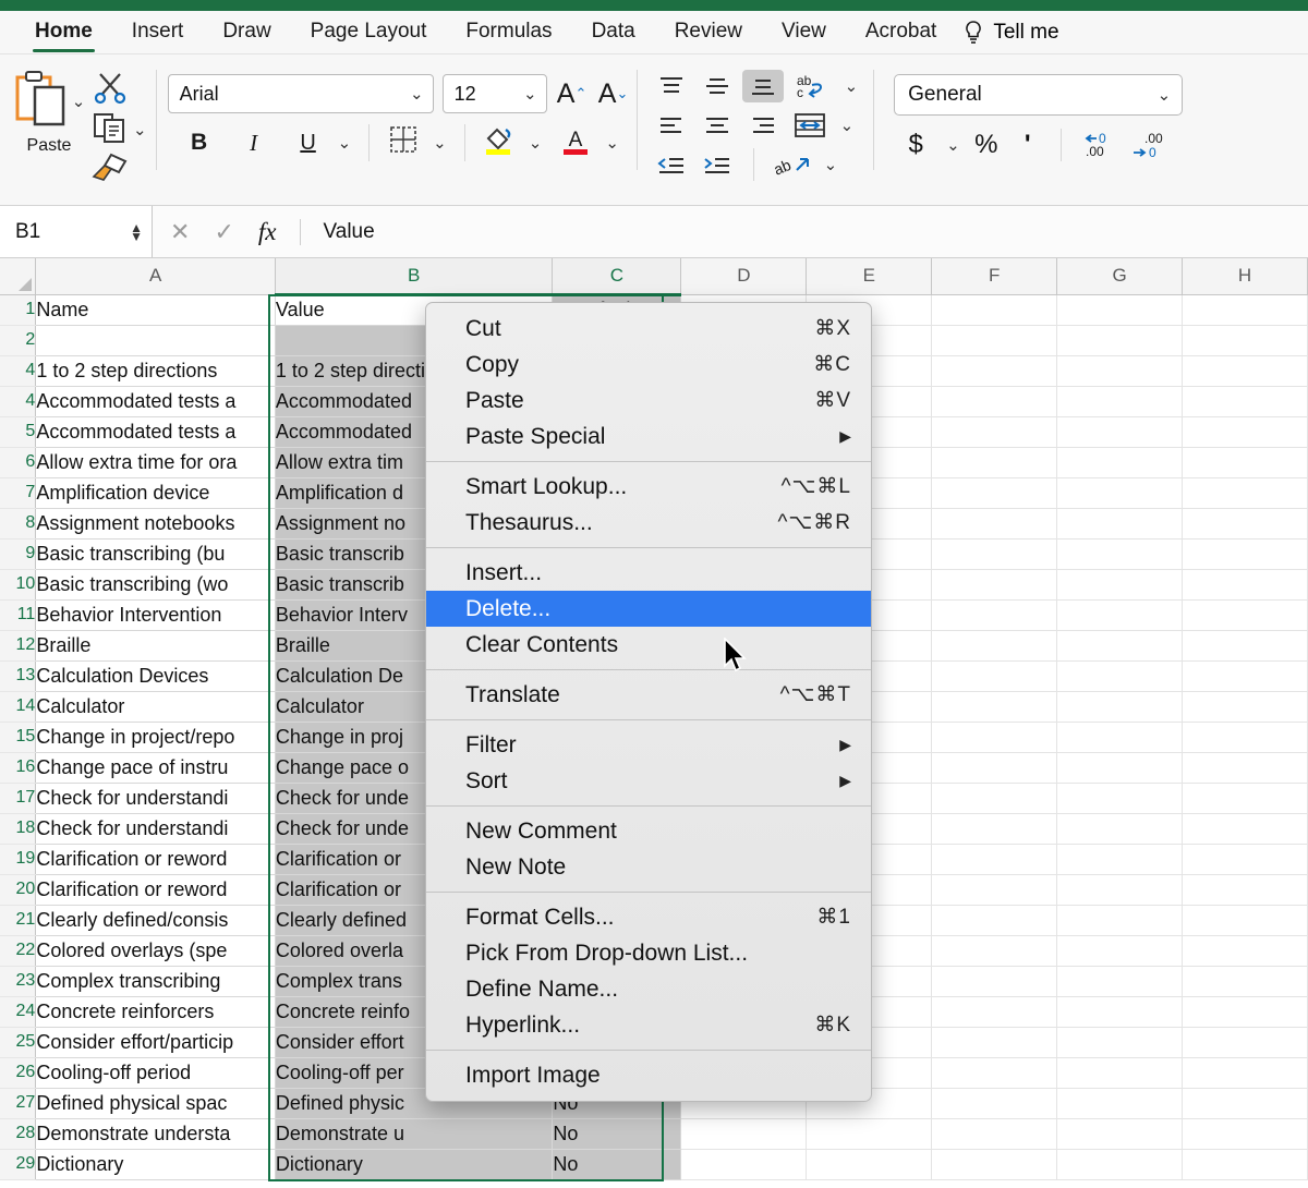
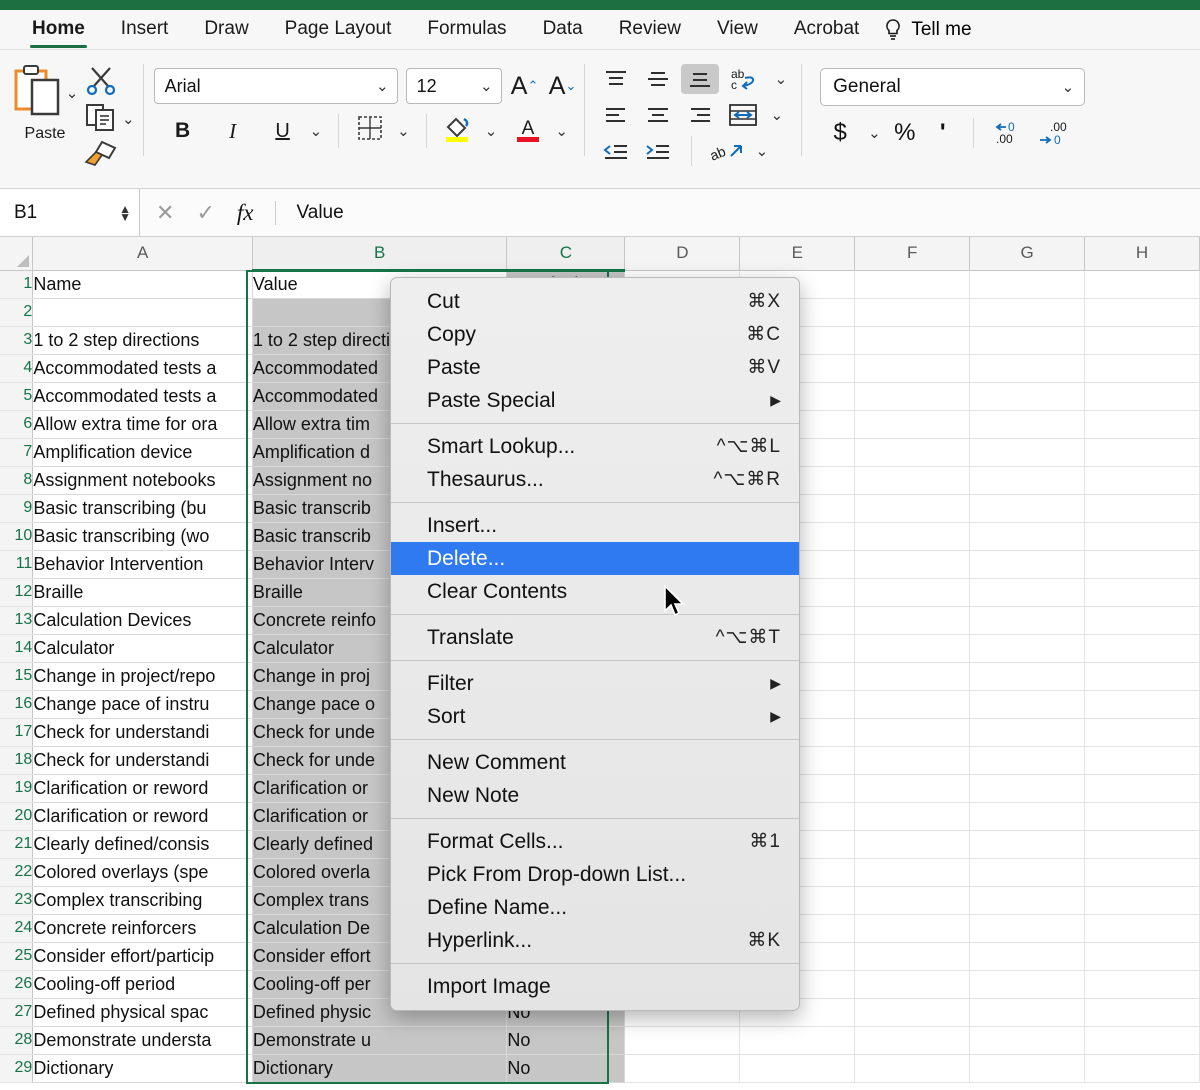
  Home
  Insert
  Draw
  Page Layout
  Formulas
  Data
  Review
  View
  Acrobat
  Tell me
  ⌄
  Paste
  ⌄
  Arial
  ⌄
  12
  ⌄
  A
  ⌃
  A
  ⌄
  B
  I
  U
  ⌄
  ⌄
  ⌄
  A
  ⌄
  ab
  c
  ⌄
  ⌄
  ⌄
  General
  ⌄
  $
  ⌄
  %
  '
  0
  .00
  .00
  0
  B1
  ▲
  ▼
  ✕
  ✓
  fx
  Value
  	A	B	C	D	E	F	G	H
  2
- 4	1 to 2 step directions	1 to 2 step directi
+ 3	1 to 2 step directions	1 to 2 step directi
  4	Accommodated tests a	Accommodated
  5	Accommodated tests a	Accommodated
  6	Allow extra time for ora	Allow extra tim
  7	Amplification device	Amplification d
  8	Assignment notebooks	Assignment no
  9	Basic transcribing (bu	Basic transcrib
  10	Basic transcribing (wo	Basic transcrib
  11	Behavior Intervention	Behavior Interv
  12	Braille	Braille
- 13	Calculation Devices	Calculation De
+ 13	Calculation Devices	Concrete reinfo
  14	Calculator	Calculator
  15	Change in project/repo	Change in proj
  16	Change pace of instru	Change pace o
  17	Check for understandi	Check for unde
  18	Check for understandi	Check for unde
  19	Clarification or reword	Clarification or
  20	Clarification or reword	Clarification or
  21	Clearly defined/consis	Clearly defined
  22	Colored overlays (spe	Colored overla
  23	Complex transcribing	Complex trans
- 24	Concrete reinforcers	Concrete reinfo
+ 24	Concrete reinforcers	Calculation De
  25	Consider effort/particip	Consider effort
  26	Cooling-off period	Cooling-off per
  27	Defined physical spac	Defined physic	No
  28	Demonstrate understa	Demonstrate u	No
  29	Dictionary	Dictionary	No
  Cut
  ⌘X
  Copy
  ⌘C
  Paste
  ⌘V
  Paste Special
  ▶
  Smart Lookup...
  ^⌥⌘L
  Thesaurus...
  ^⌥⌘R
  Insert...
  Delete...
  Clear Contents
  Translate
  ^⌥⌘T
  Filter
  ▶
  Sort
  ▶
  New Comment
  New Note
  Format Cells...
  ⌘1
  Pick From Drop-down List...
  Define Name...
  Hyperlink...
  ⌘K
  Import Image
